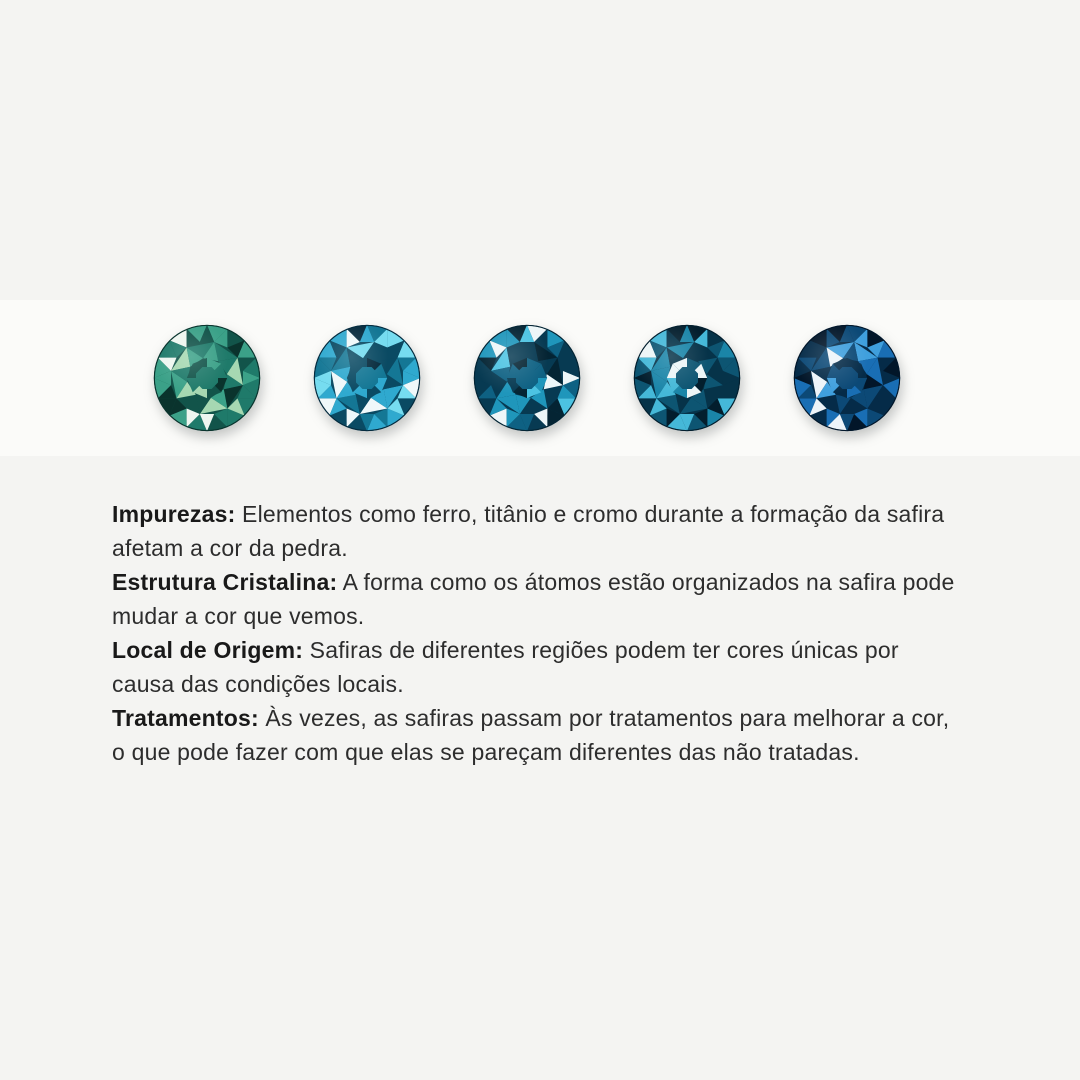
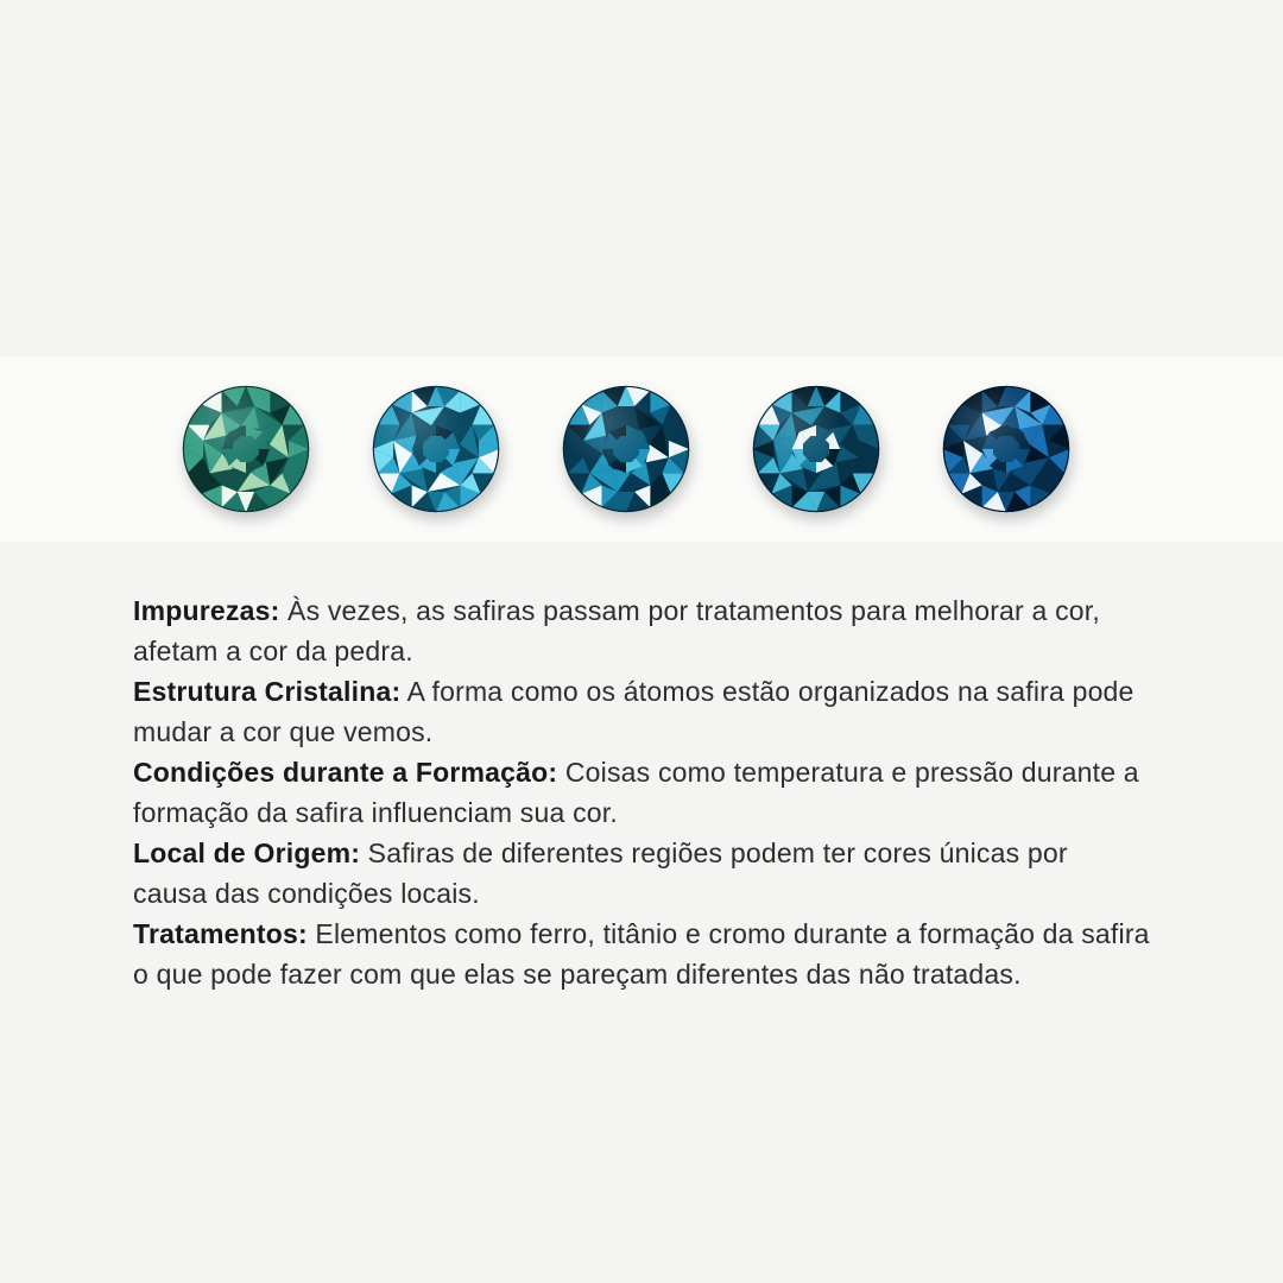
- Impurezas: Elementos como ferro, titânio e cromo durante a formação da safira
+ Impurezas: Às vezes, as safiras passam por tratamentos para melhorar a cor,
  afetam a cor da pedra.
  Estrutura Cristalina: A forma como os átomos estão organizados na safira pode
  mudar a cor que vemos.
+ Condições durante a Formação: Coisas como temperatura e pressão durante a
+ formação da safira influenciam sua cor.
  Local de Origem: Safiras de diferentes regiões podem ter cores únicas por
  causa das condições locais.
- Tratamentos: Às vezes, as safiras passam por tratamentos para melhorar a cor,
+ Tratamentos: Elementos como ferro, titânio e cromo durante a formação da safira
  o que pode fazer com que elas se pareçam diferentes das não tratadas.
